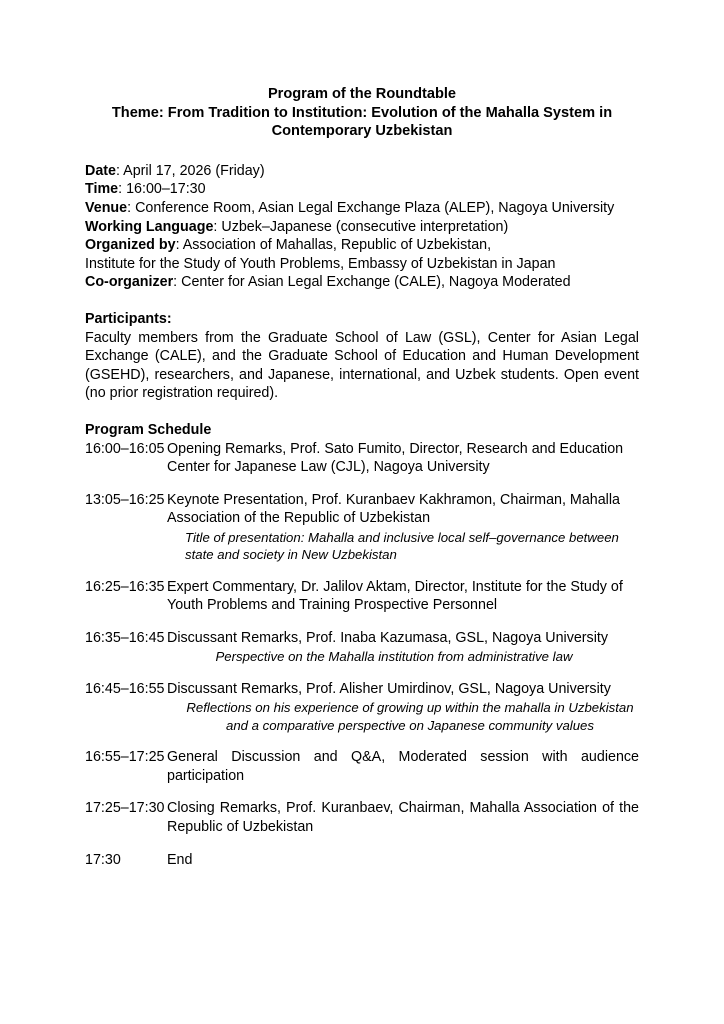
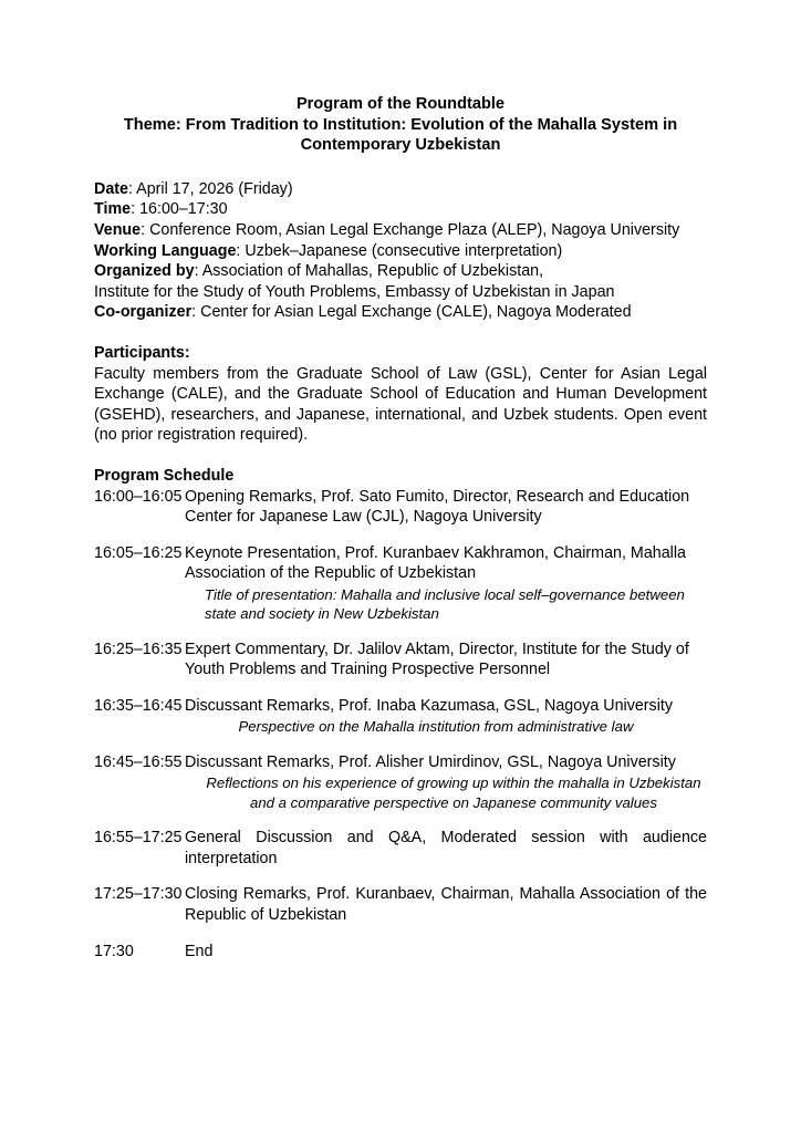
  Program of the Roundtable
  Theme: From Tradition to Institution: Evolution of the Mahalla System in Contemporary Uzbekistan
  Date: April 17, 2026 (Friday)
  Time: 16:00–17:30
  Venue: Conference Room, Asian Legal Exchange Plaza (ALEP), Nagoya University
  Working Language: Uzbek–Japanese (consecutive interpretation)
  Organized by: Association of Mahallas, Republic of Uzbekistan,
  Institute for the Study of Youth Problems, Embassy of Uzbekistan in Japan
  Co-organizer: Center for Asian Legal Exchange (CALE), Nagoya Moderated
  Participants:
  Faculty members from the Graduate School of Law (GSL), Center for Asian Legal Exchange (CALE), and the Graduate School of Education and Human Development (GSEHD), researchers, and Japanese, international, and Uzbek students. Open event (no prior registration required).
  Program Schedule
  16:00–16:05
  Opening Remarks, Prof. Sato Fumito, Director, Research and Education Center for Japanese Law (CJL), Nagoya University
- 13:05–16:25
+ 16:05–16:25
  Keynote Presentation, Prof. Kuranbaev Kakhramon, Chairman, Mahalla Association of the Republic of Uzbekistan
  Title of presentation: Mahalla and inclusive local self–governance between state and society in New Uzbekistan
  16:25–16:35
  Expert Commentary, Dr. Jalilov Aktam, Director, Institute for the Study of Youth Problems and Training Prospective Personnel
  16:35–16:45
  Discussant Remarks, Prof. Inaba Kazumasa, GSL, Nagoya University
  Perspective on the Mahalla institution from administrative law
  16:45–16:55
  Discussant Remarks, Prof. Alisher Umirdinov, GSL, Nagoya University
  Reflections on his experience of growing up within the mahalla in Uzbekistan and a comparative perspective on Japanese community values
  16:55–17:25
- General Discussion and Q&A, Moderated session with audience participation
+ General Discussion and Q&A, Moderated session with audience interpretation
  17:25–17:30
  Closing Remarks, Prof. Kuranbaev, Chairman, Mahalla Association of the Republic of Uzbekistan
  17:30
  End
